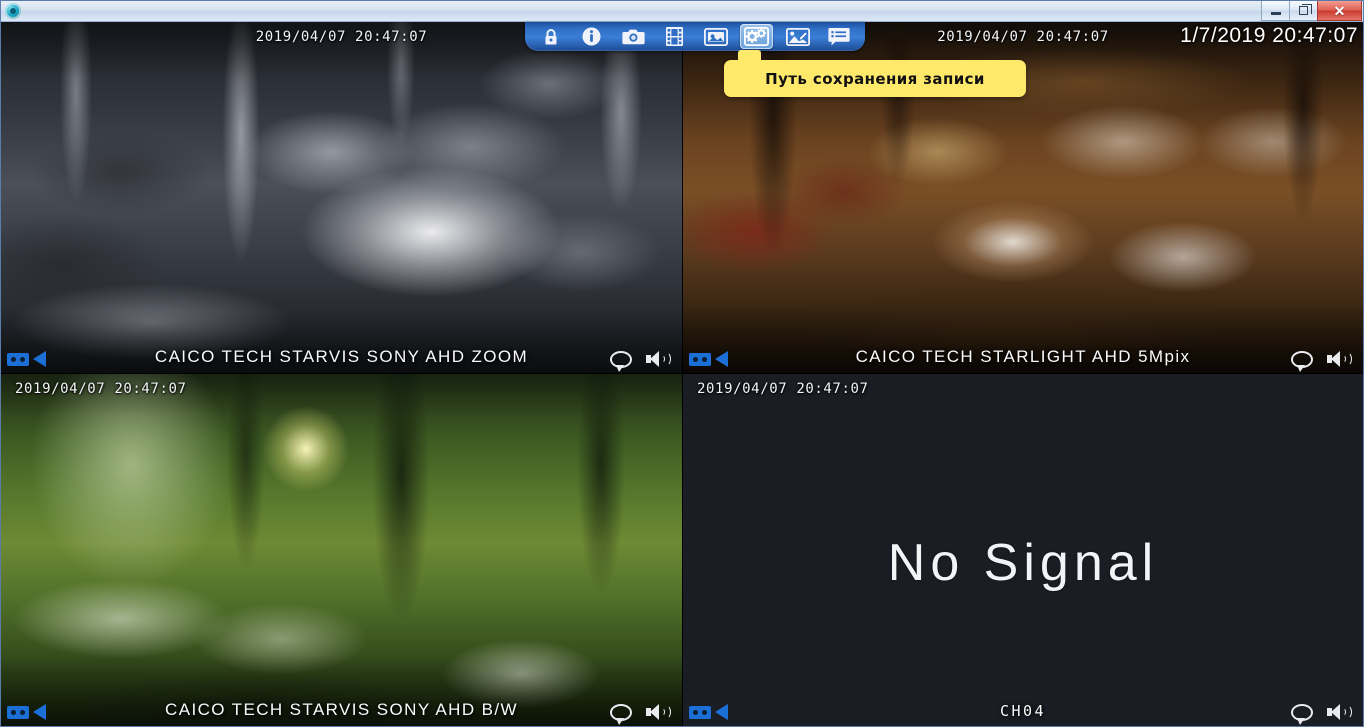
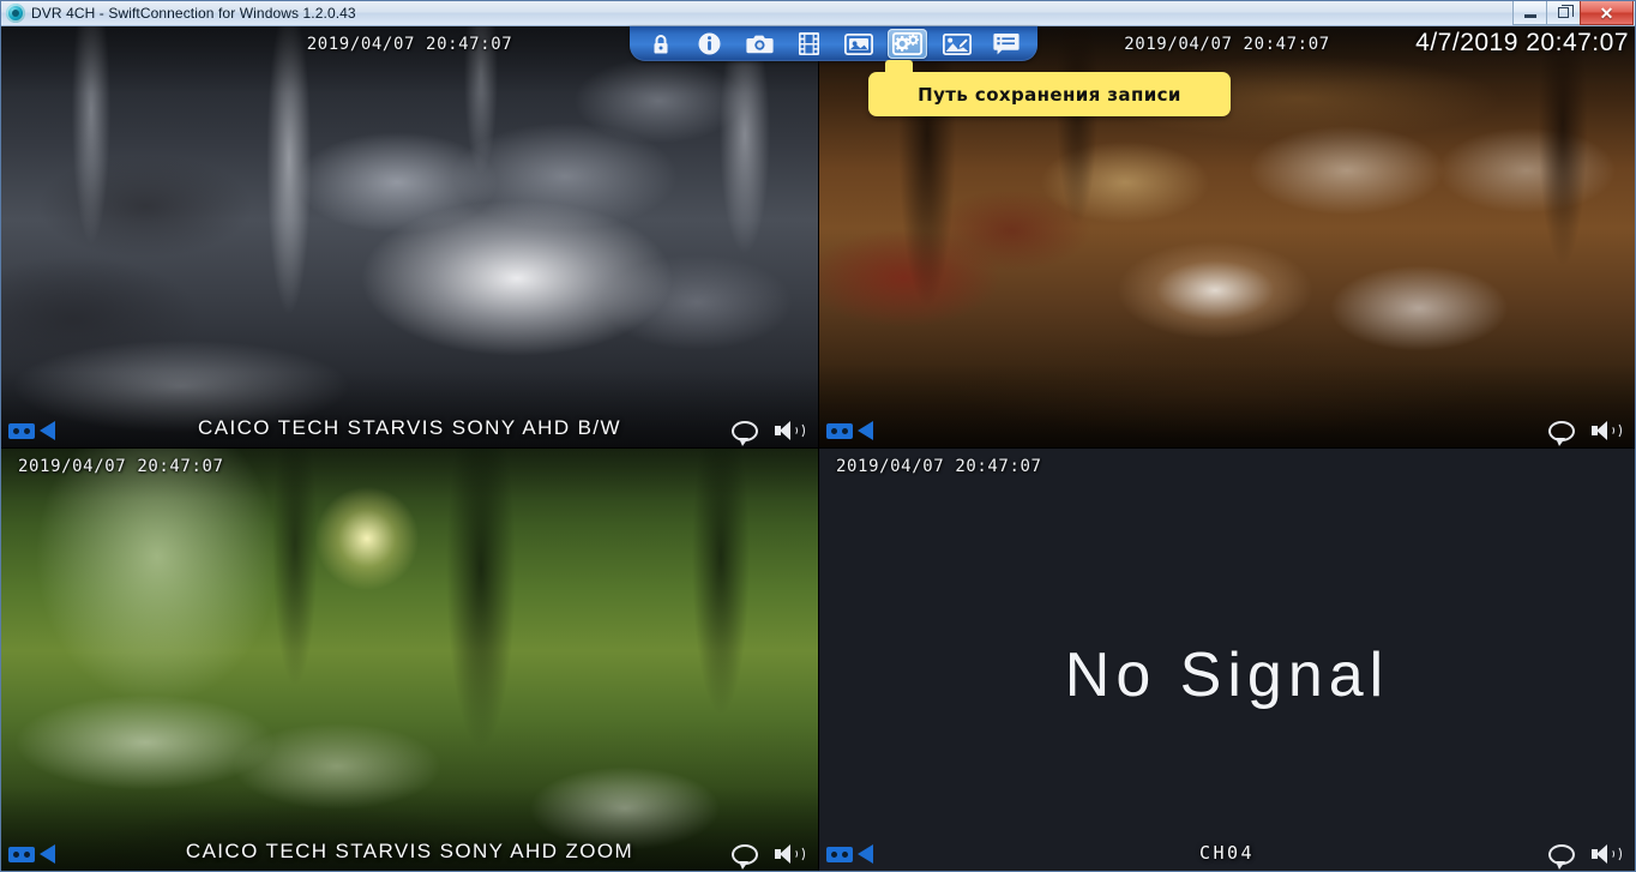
+ DVR 4CH - SwiftConnection for Windows 1.2.0.43
  ✕
  2019/04/07 20:47:07
- CAICO TECH STARVIS SONY AHD ZOOM
+ CAICO TECH STARVIS SONY AHD B/W
  2019/04/07 20:47:07
- CAICO TECH STARLIGHT AHD 5Mpix
  2019/04/07 20:47:07
- CAICO TECH STARVIS SONY AHD B/W
+ CAICO TECH STARVIS SONY AHD ZOOM
  2019/04/07 20:47:07
  No Signal
  CH04
- 1/7/2019 20:47:07
+ 4/7/2019 20:47:07
  Путь сохранения записи
